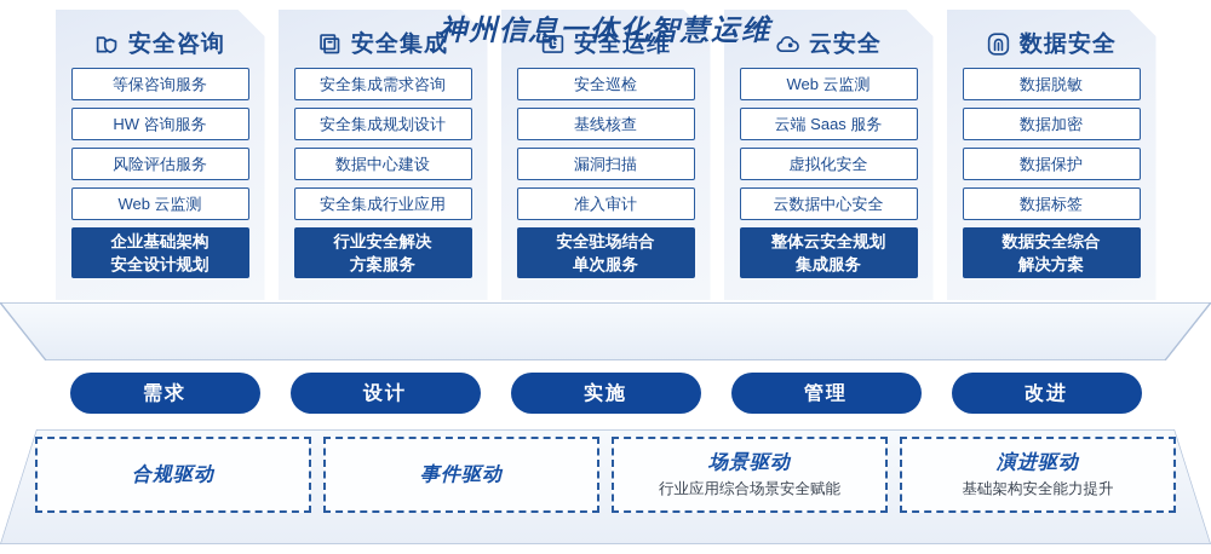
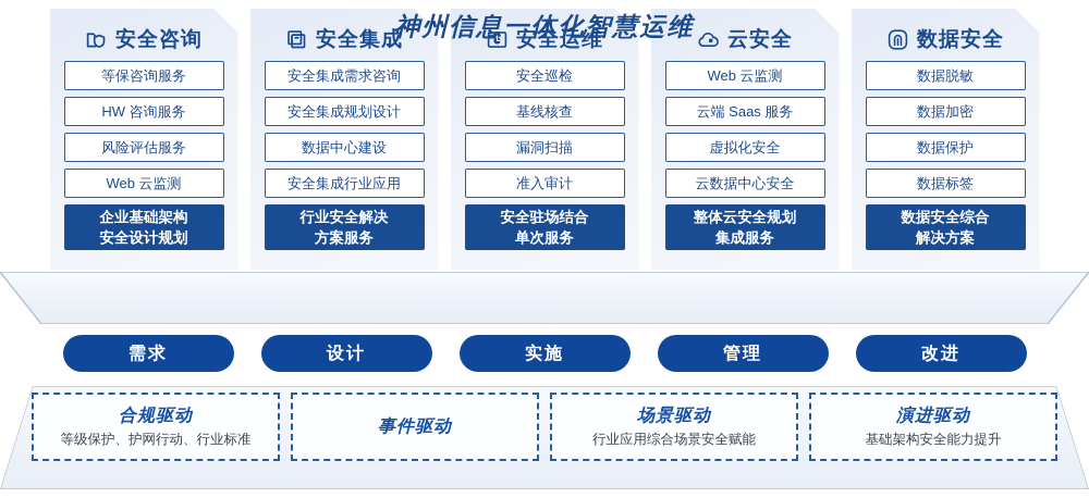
  安全咨询
  等保咨询服务
  HW 咨询服务
  风险评估服务
  Web 云监测
  企业基础架构
  安全设计规划
  安全集成
  安全集成需求咨询
  安全集成规划设计
  数据中心建设
  安全集成行业应用
  行业安全解决
  方案服务
  安全运维
  安全巡检
  基线核查
  漏洞扫描
  准入审计
  安全驻场结合
  单次服务
  云安全
  Web 云监测
  云端 Saas 服务
  虚拟化安全
  云数据中心安全
  整体云安全规划
  集成服务
  数据安全
  数据脱敏
  数据加密
  数据保护
  数据标签
  数据安全综合
  解决方案
  神州信息一体化智慧运维
  需求
  设计
  实施
  管理
  改进
  合规驱动
+ 等级保护、护网行动、行业标准
  事件驱动
  场景驱动
  行业应用综合场景安全赋能
  演进驱动
  基础架构安全能力提升
